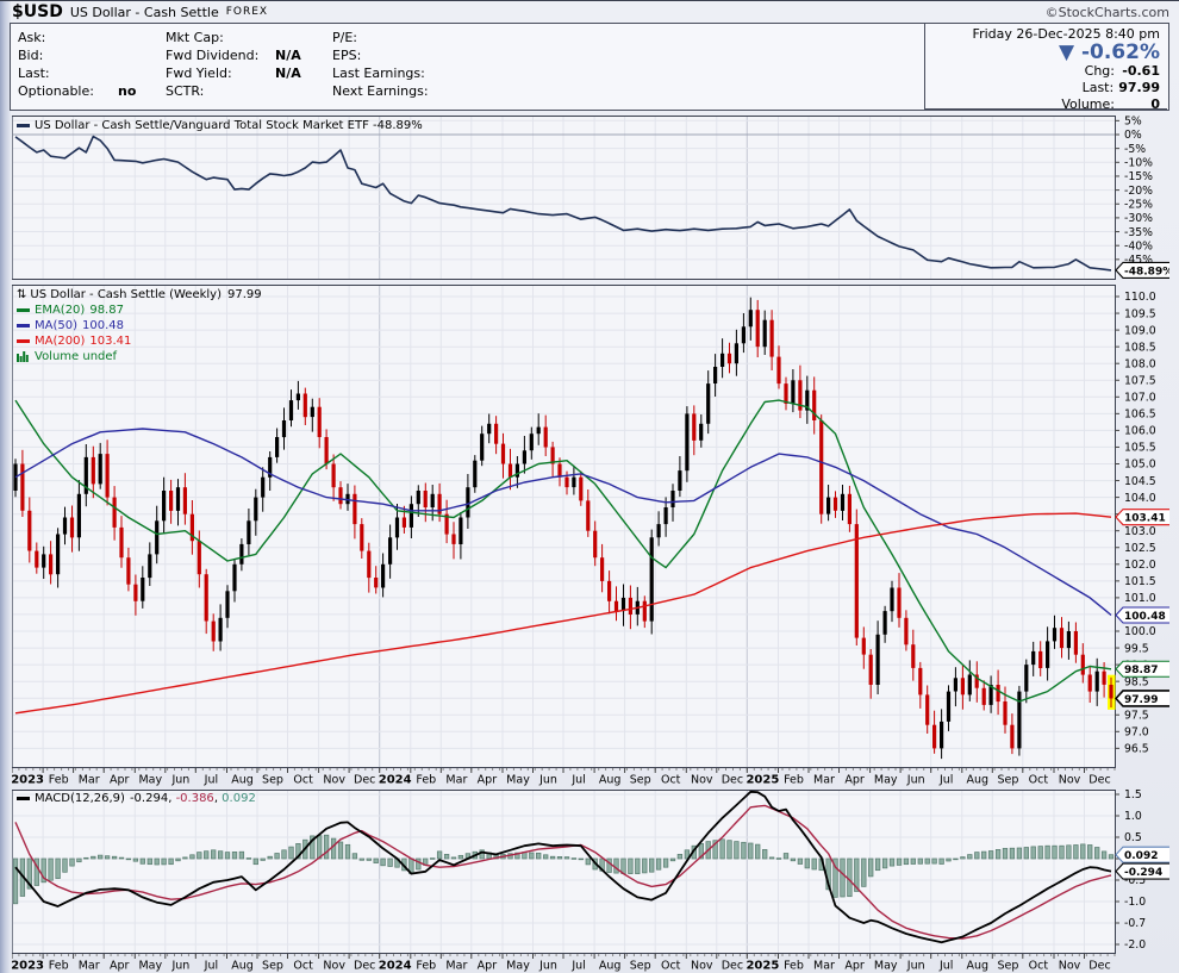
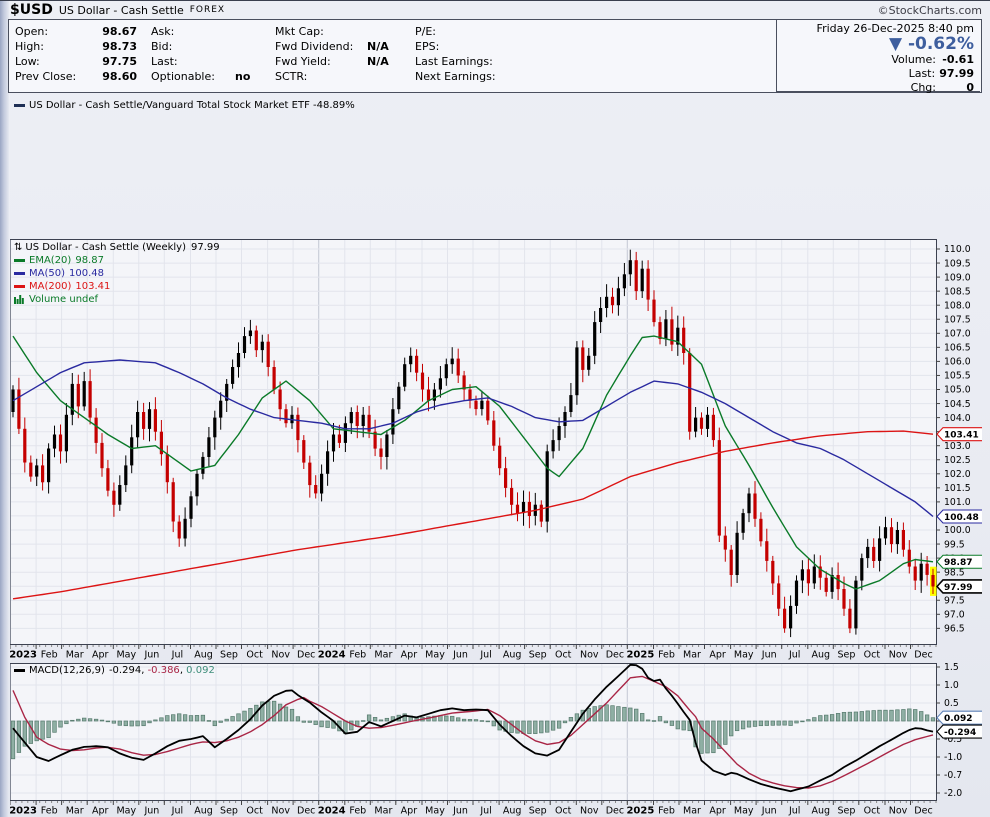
  $USD
  US Dollar - Cash Settle
  FOREX
  ©StockCharts.com
+ Open:
+ 98.67
+ High:
+ 98.73
+ Low:
+ 97.75
+ Prev Close:
+ 98.60
  Ask:
  Bid:
  Last:
  Optionable:
  no
  Mkt Cap:
  Fwd Dividend:
  N/A
  Fwd Yield:
  N/A
  SCTR:
  P/E:
  EPS:
  Last Earnings:
  Next Earnings:
  Friday 26-Dec-2025 8:40 pm
  ▼ -0.62%
- Chg: -0.61
+ Volume: -0.61
  Last: 97.99
- Volume: 0
+ Chg: 0
- 5%
- 0%
- -5%
- -10%
- -15%
- -20%
- -25%
- -30%
- -35%
- -40%
- -45%
- -48.89%
  110.0
  109.5
  109.0
  108.5
  108.0
  107.5
  107.0
  106.5
  106.0
  105.5
  105.0
  104.5
  104.0
  103.0
  102.5
  102.0
  101.5
  101.0
  100.0
  99.5
  98.5
  97.5
  97.0
  96.5
  103.41
  100.48
  98.87
  97.99
  2023
  Feb
  Mar
  Apr
  May
  Jun
  Jul
  Aug
  Sep
  Oct
  Nov
  Dec
  2024
  Feb
  Mar
  Apr
  May
  Jun
  Jul
  Aug
  Sep
  Oct
  Nov
  Dec
  2025
  Feb
  Mar
  Apr
  May
  Jun
  Jul
  Aug
  Sep
  Oct
  Nov
  Dec
  1.5
  1.0
  0.5
  -0.5
  -1.0
  -0.7
  -2.0
  0.092
  -0.294
  2023
  Feb
  Mar
  Apr
  May
  Jun
  Jul
  Aug
  Sep
  Oct
  Nov
  Dec
  2024
  Feb
  Mar
  Apr
  May
  Jun
  Jul
  Aug
  Sep
  Oct
  Nov
  Dec
  2025
  Feb
  Mar
  Apr
  May
  Jun
  Jul
  Aug
  Sep
  Oct
  Nov
  Dec
  US Dollar - Cash Settle/Vanguard Total Stock Market ETF -48.89%
  ⇅
  US Dollar - Cash Settle (Weekly)
  97.99
  EMA(20)
  98.87
  MA(50)
  100.48
  MA(200)
  103.41
  Volume undef
  MACD(12,26,9)
  -0.294
  ,
  -0.386
  ,
  0.092
